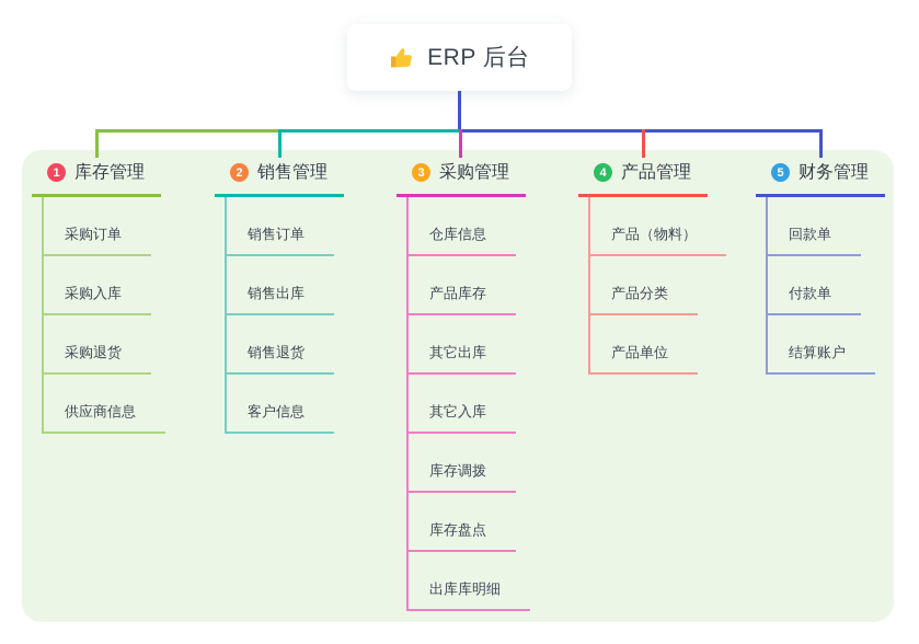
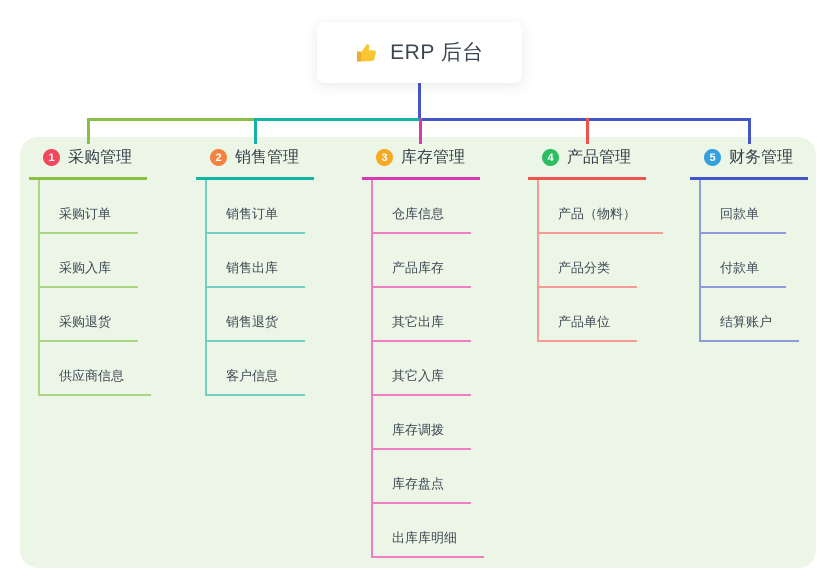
  ERP 后台
  1
- 库存管理
+ 采购管理
  采购订单
  采购入库
  采购退货
  供应商信息
  2
  销售管理
  销售订单
  销售出库
  销售退货
  客户信息
  3
- 采购管理
+ 库存管理
  仓库信息
  产品库存
  其它出库
  其它入库
  库存调拨
  库存盘点
  出库库明细
  4
  产品管理
  产品（物料）
  产品分类
  产品单位
  5
  财务管理
  回款单
  付款单
  结算账户
